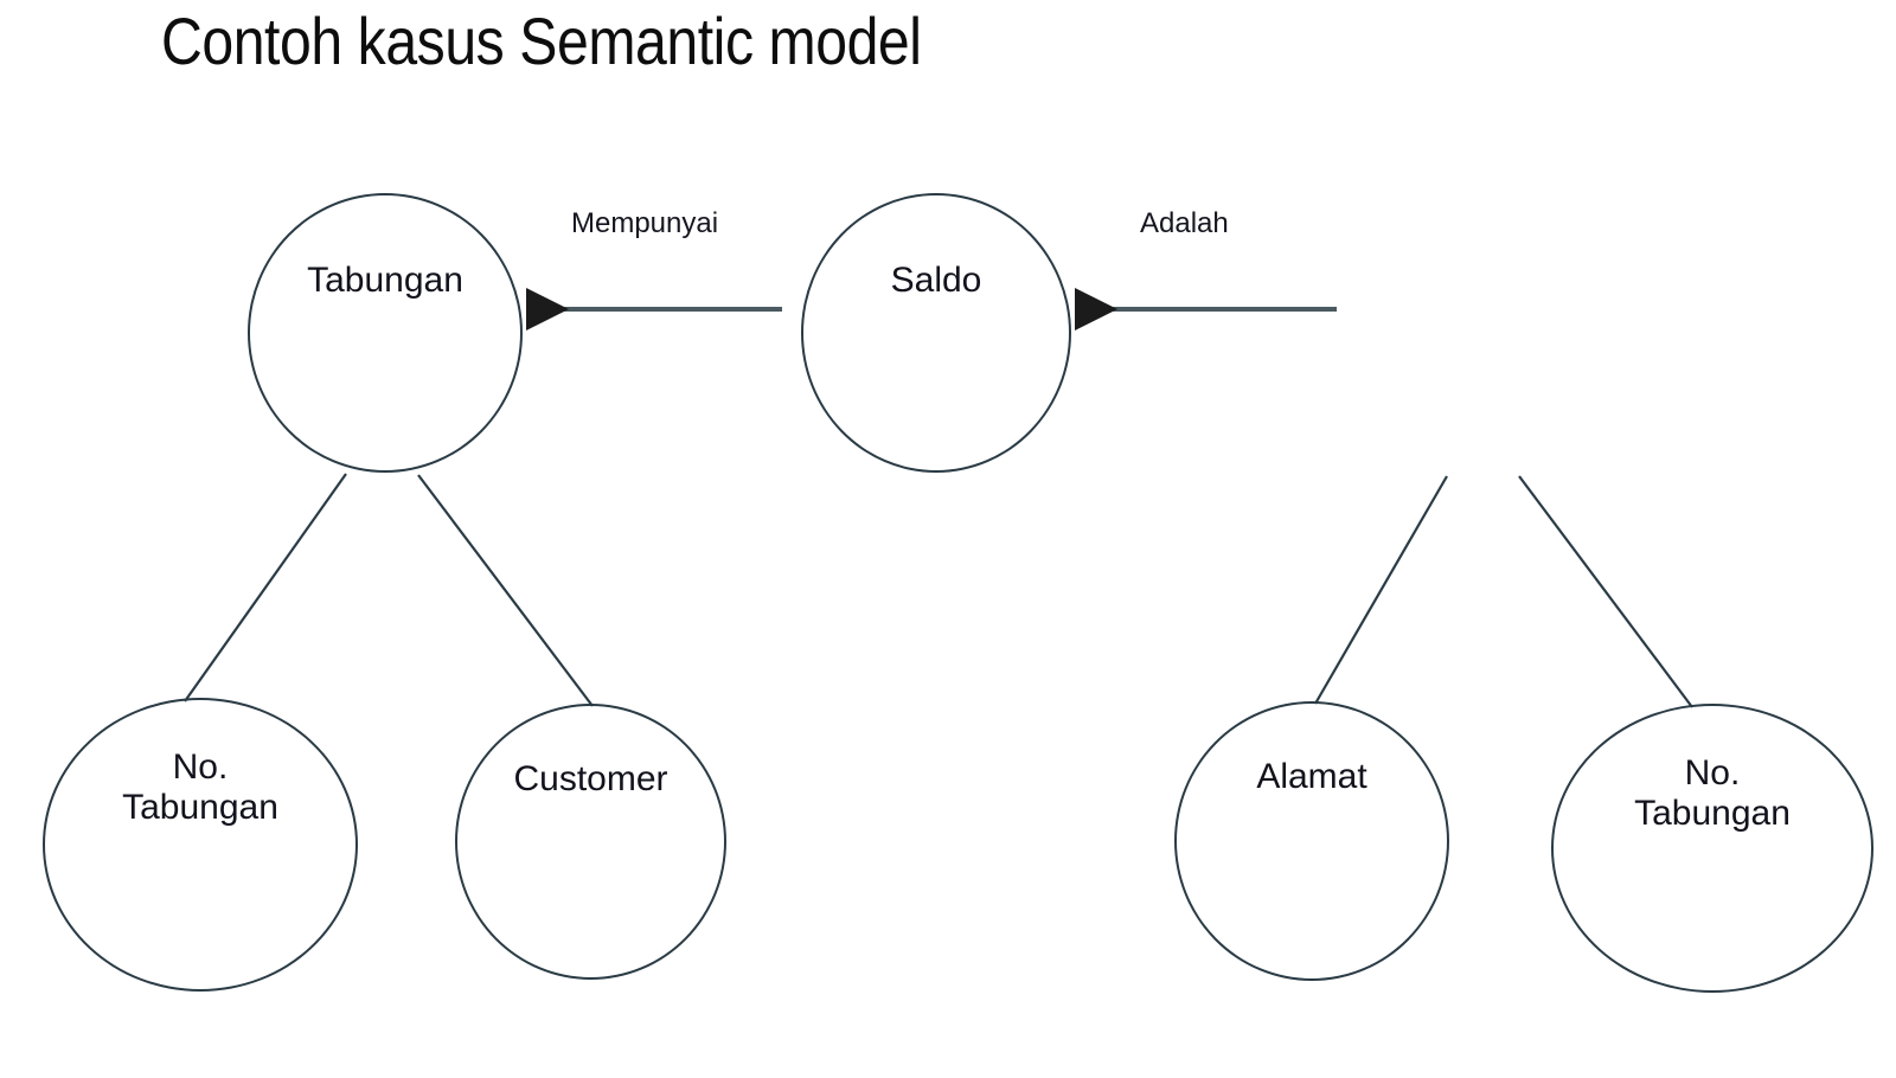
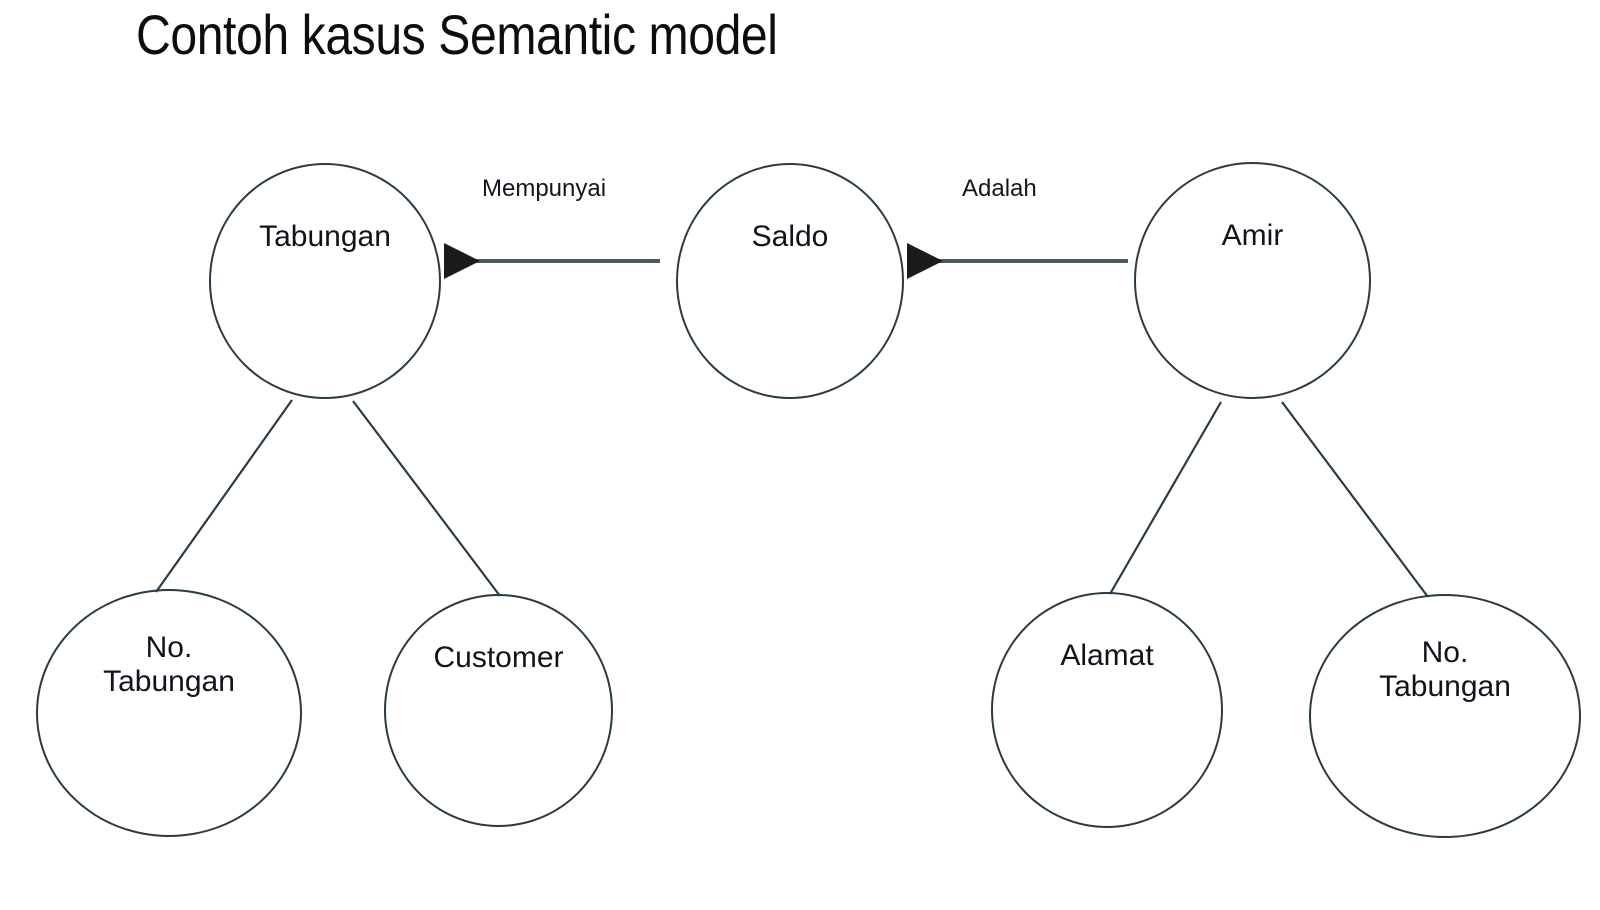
  Contoh kasus Semantic model
  Tabungan
  Saldo
+ Amir
  No.
  Tabungan
  Customer
  Alamat
  No.
  Tabungan
  Mempunyai
  Adalah
